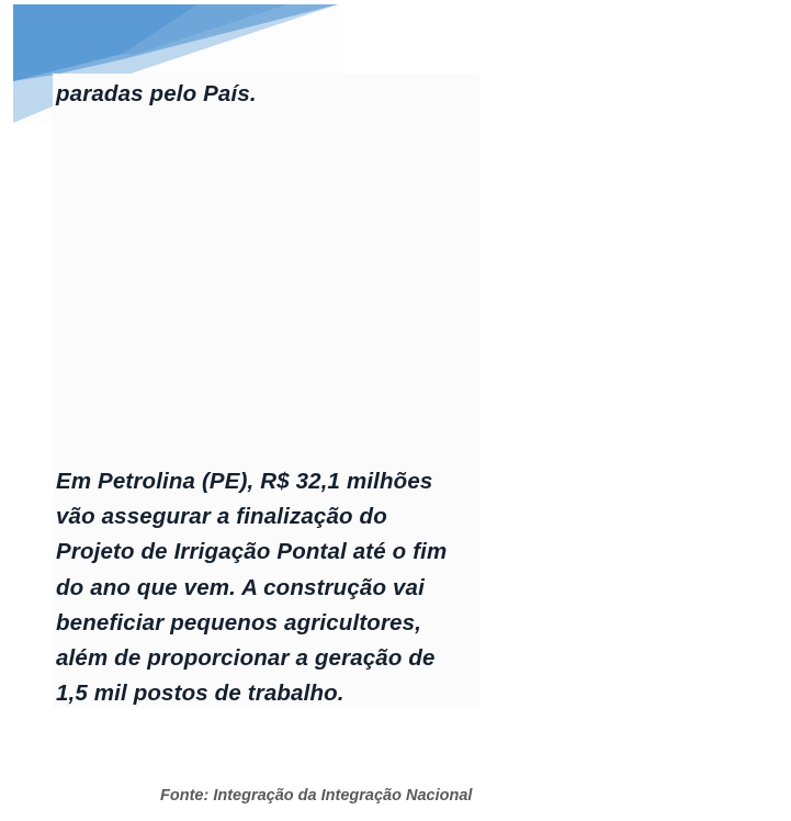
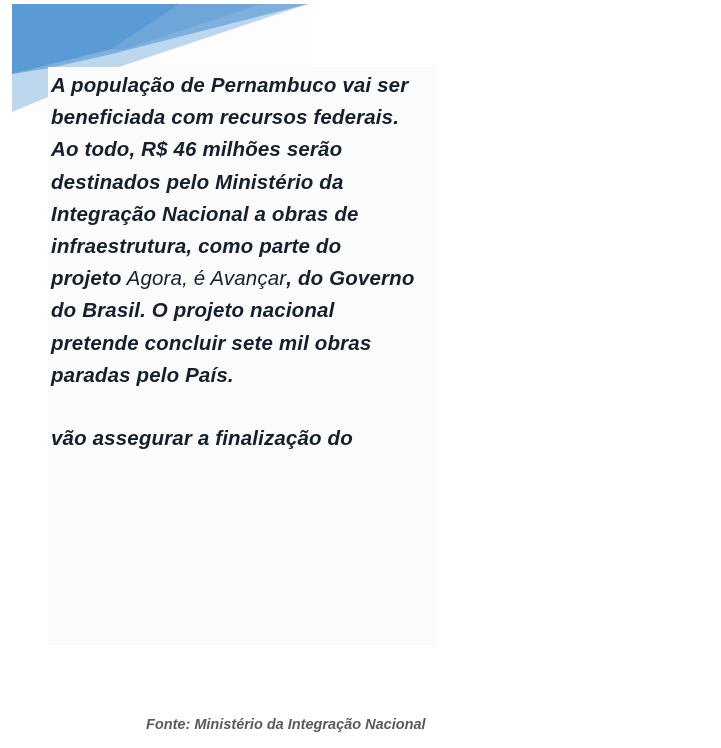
+ A população de Pernambuco vai ser
+ beneficiada com recursos federais.
+ Ao todo, R$ 46 milhões serão
+ destinados pelo Ministério da
+ Integração Nacional a obras de
+ infraestrutura, como parte do
+ projeto Agora, é Avançar, do Governo
+ do Brasil. O projeto nacional
+ pretende concluir sete mil obras
  paradas pelo País.
- Em Petrolina (PE), R$ 32,1 milhões
  vão assegurar a finalização do
- Projeto de Irrigação Pontal até o fim
- do ano que vem. A construção vai
- beneficiar pequenos agricultores,
- além de proporcionar a geração de
- 1,5 mil postos de trabalho.
- Fonte: Integração da Integração Nacional
+ Fonte: Ministério da Integração Nacional
